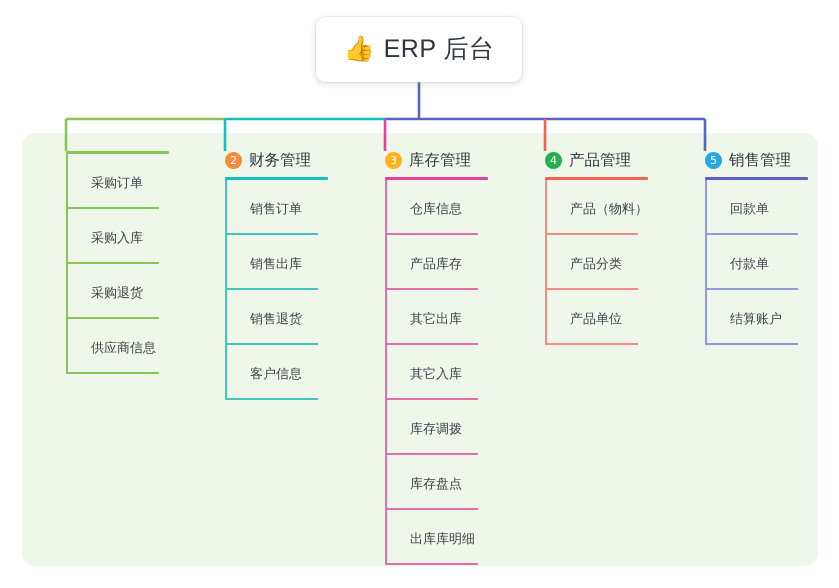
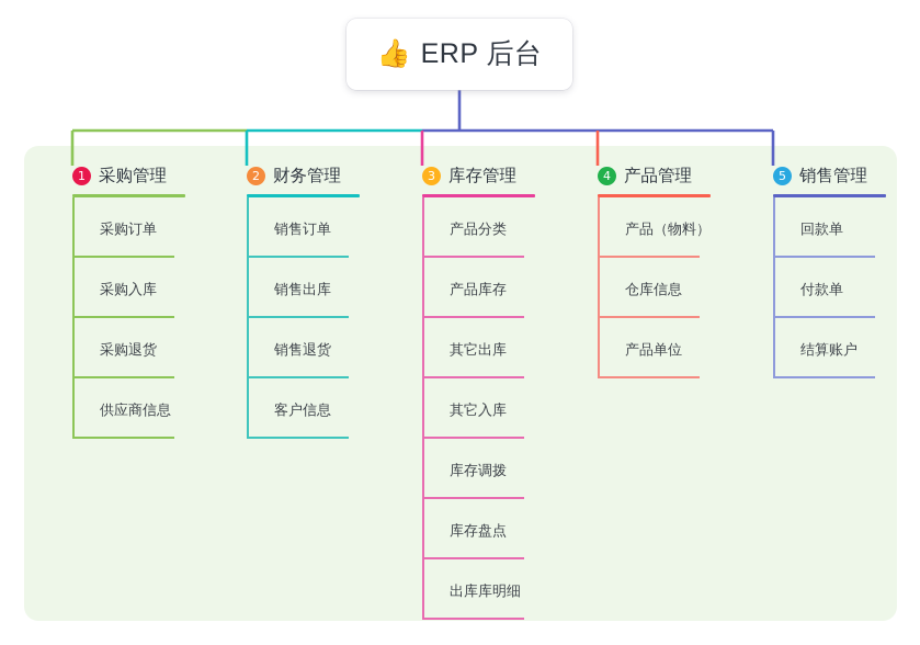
  👍
  ERP 后台
+ 1
+ 采购管理
  采购订单
  采购入库
  采购退货
  供应商信息
  2
  财务管理
  销售订单
  销售出库
  销售退货
  客户信息
  3
  库存管理
- 仓库信息
+ 产品分类
  产品库存
  其它出库
  其它入库
  库存调拨
  库存盘点
  出库库明细
  4
  产品管理
  产品（物料）
- 产品分类
+ 仓库信息
  产品单位
  5
  销售管理
  回款单
  付款单
  结算账户
